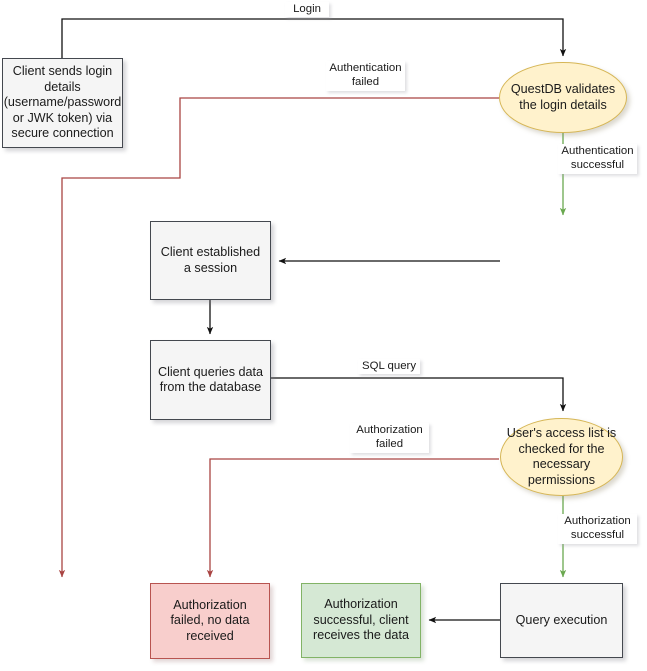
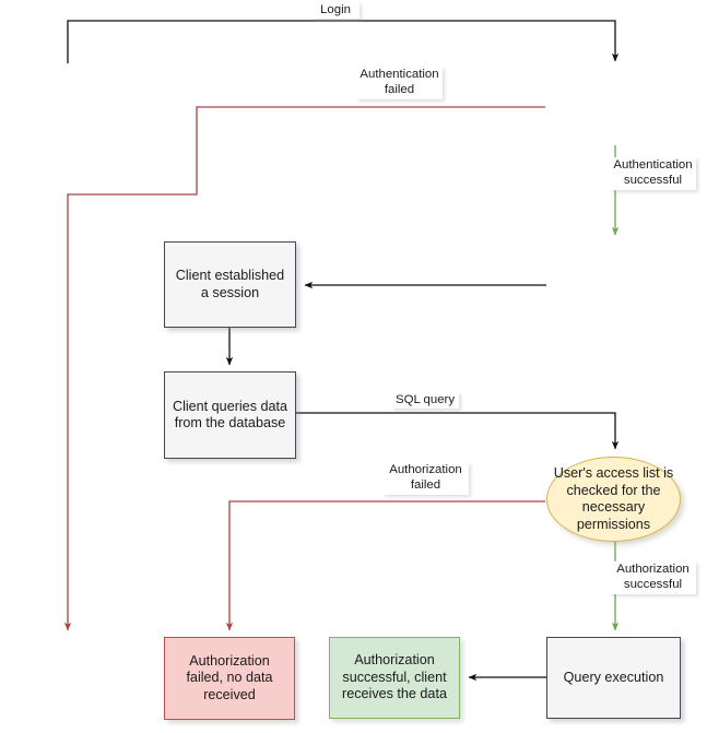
- Client sends login details (username/password or JWK token) via secure connection
- QuestDB validates the login details
  Client established a session
  Client queries data from the database
  User's access list is checked for the necessary permissions
  Query execution
  Authorization failed, no data received
  Authorization successful, client receives the data
  Login
  Authentication
  failed
  Authentication
  successful
  SQL query
  Authorization
  failed
  Authorization
  successful
